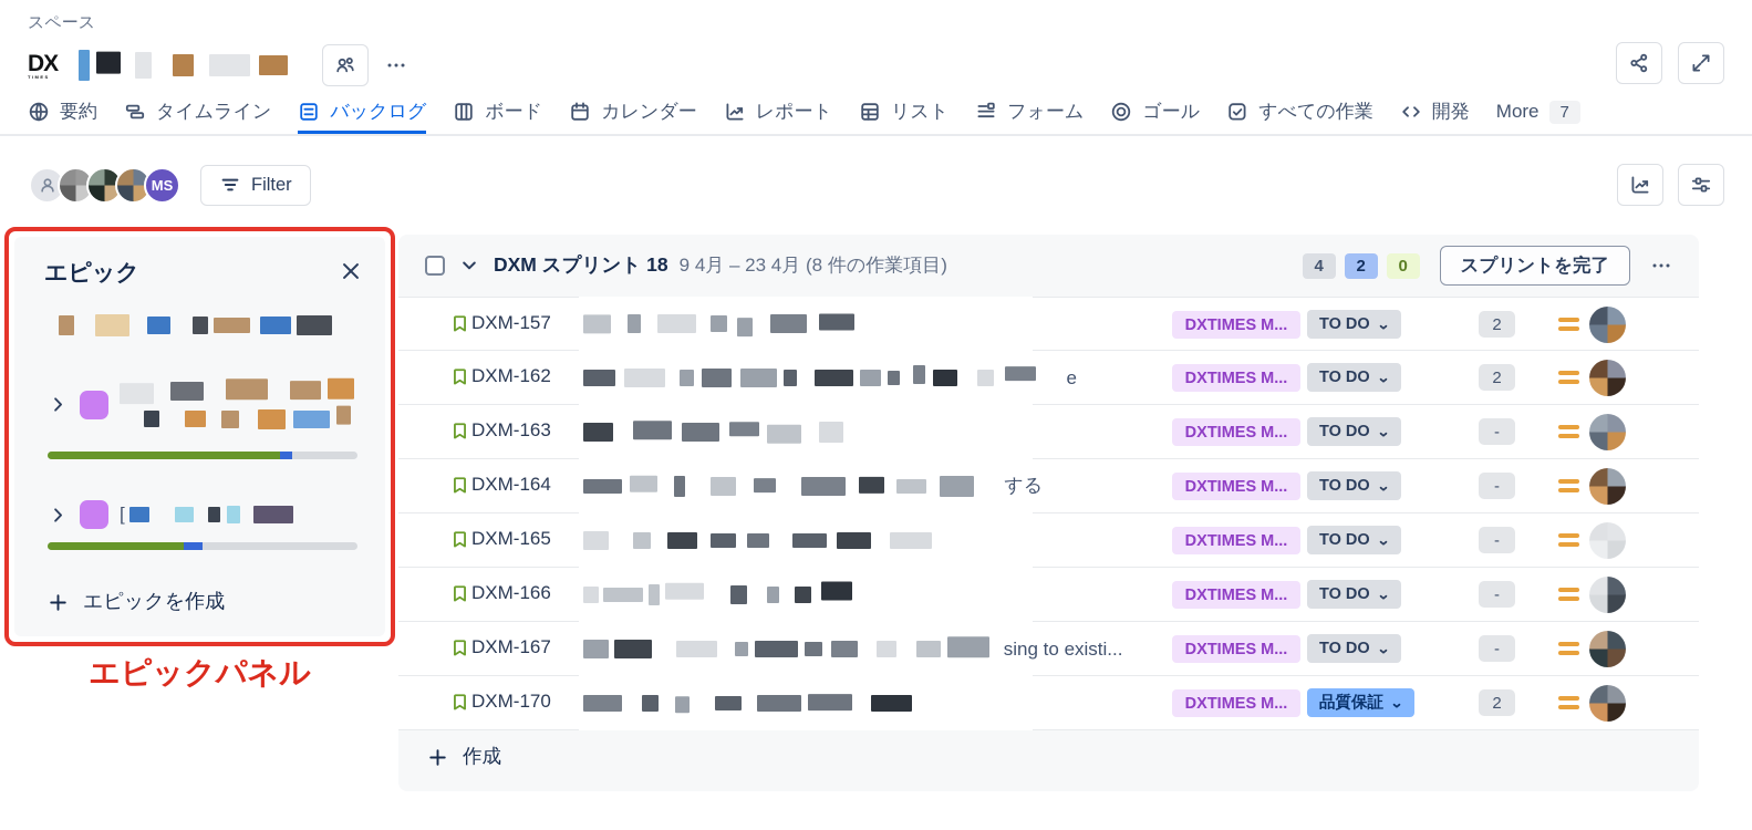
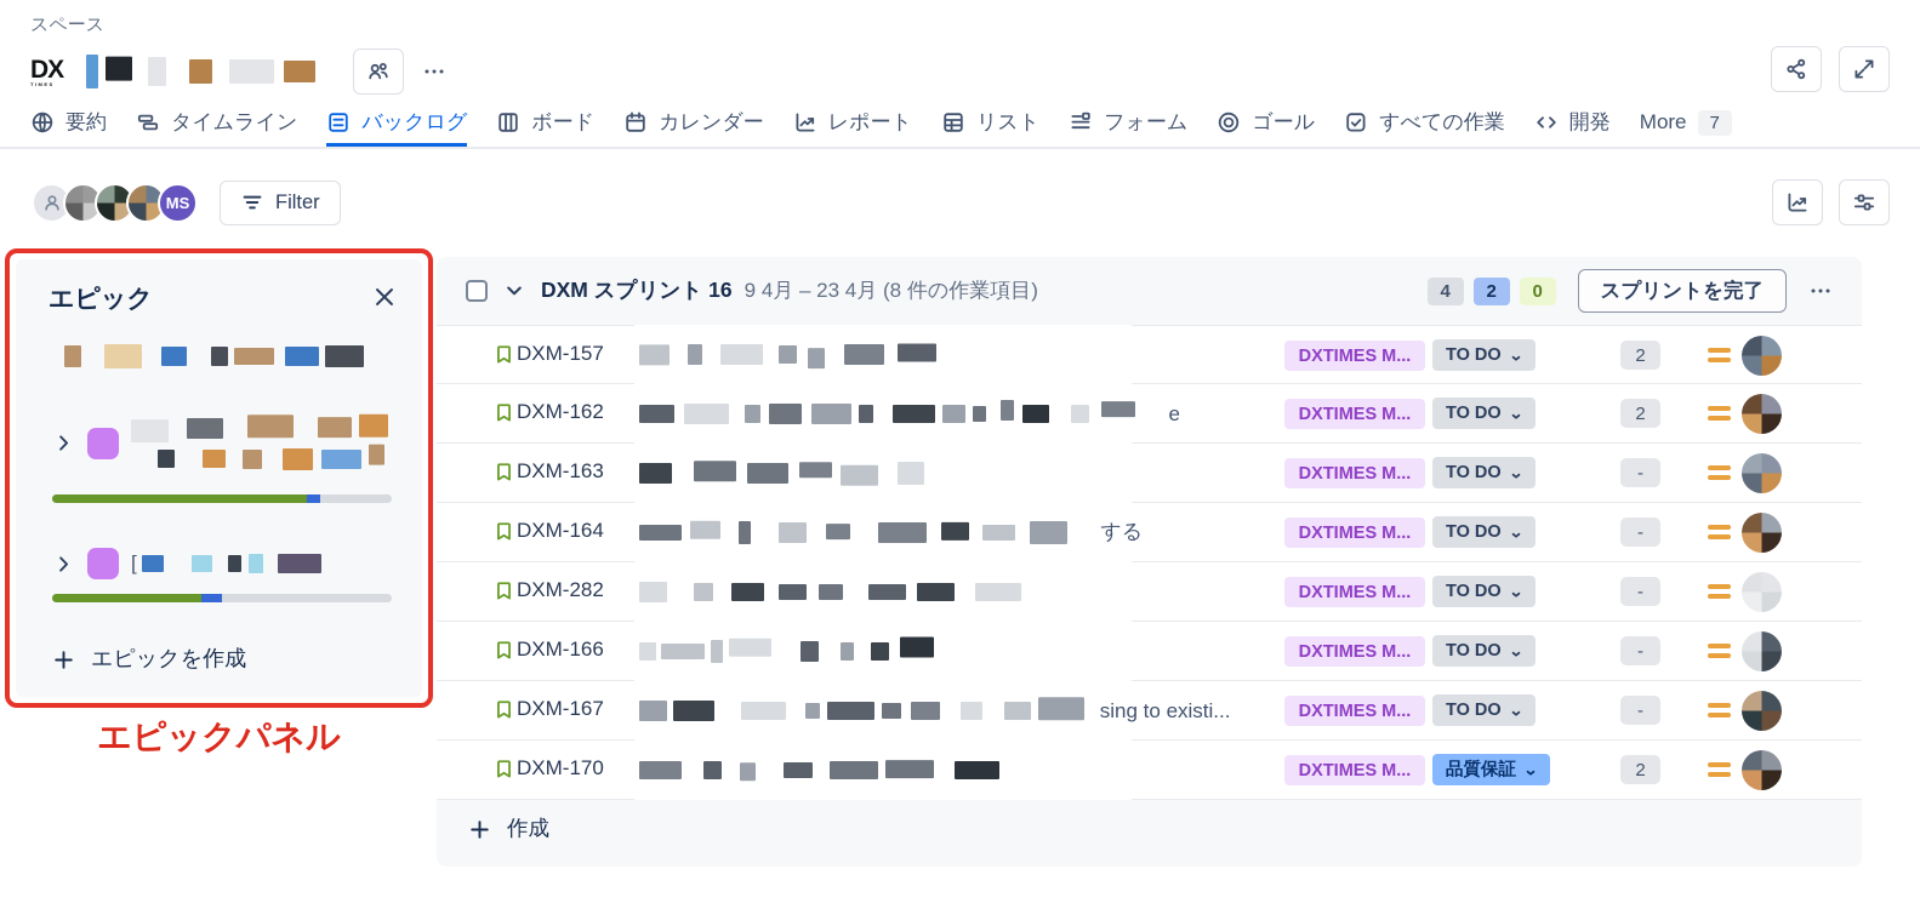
  スペース
  DX
  要約
  タイムライン
  バックログ
  ボード
  カレンダー
  レポート
  リスト
  フォーム
  ゴール
  すべての作業
  開発
  More
  7
  MS
  Filter
  エピック
  [
  エピックを作成
  エピックパネル
- DXM スプリント 18
+ DXM スプリント 16
  9 4月 – 23 4月 (8 件の作業項目)
  4
  2
  0
  スプリントを完了
  DXM-157
  DXTIMES M...
  TO DO
  2
  DXM-162
  DXTIMES M...
  TO DO
  2
  DXM-163
  DXTIMES M...
  TO DO
  -
  DXM-164
  DXTIMES M...
  TO DO
  -
- DXM-165
+ DXM-282
  DXTIMES M...
  TO DO
  -
  DXM-166
  DXTIMES M...
  TO DO
  -
  DXM-167
  DXTIMES M...
  TO DO
  -
  DXM-170
  DXTIMES M...
  品質保証
  2
  e
  する
  sing to existi...
  作成
